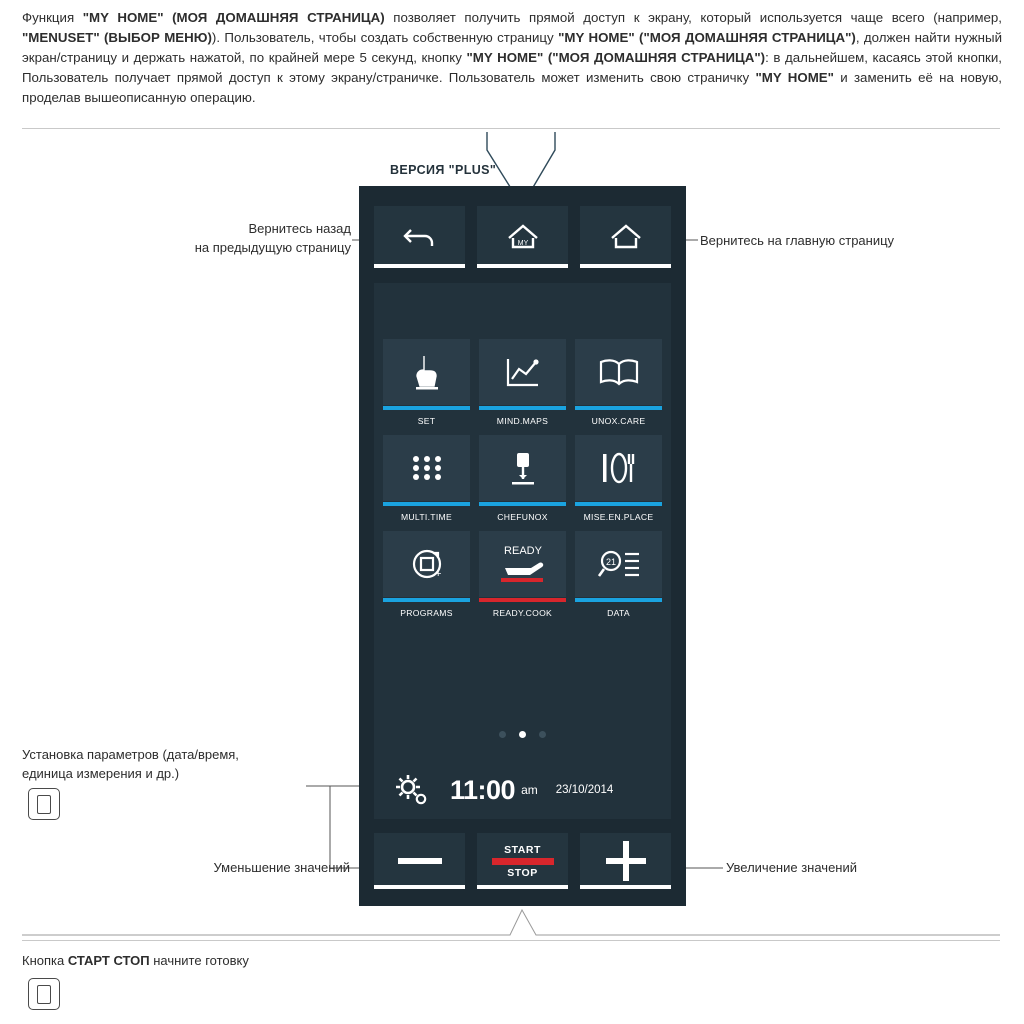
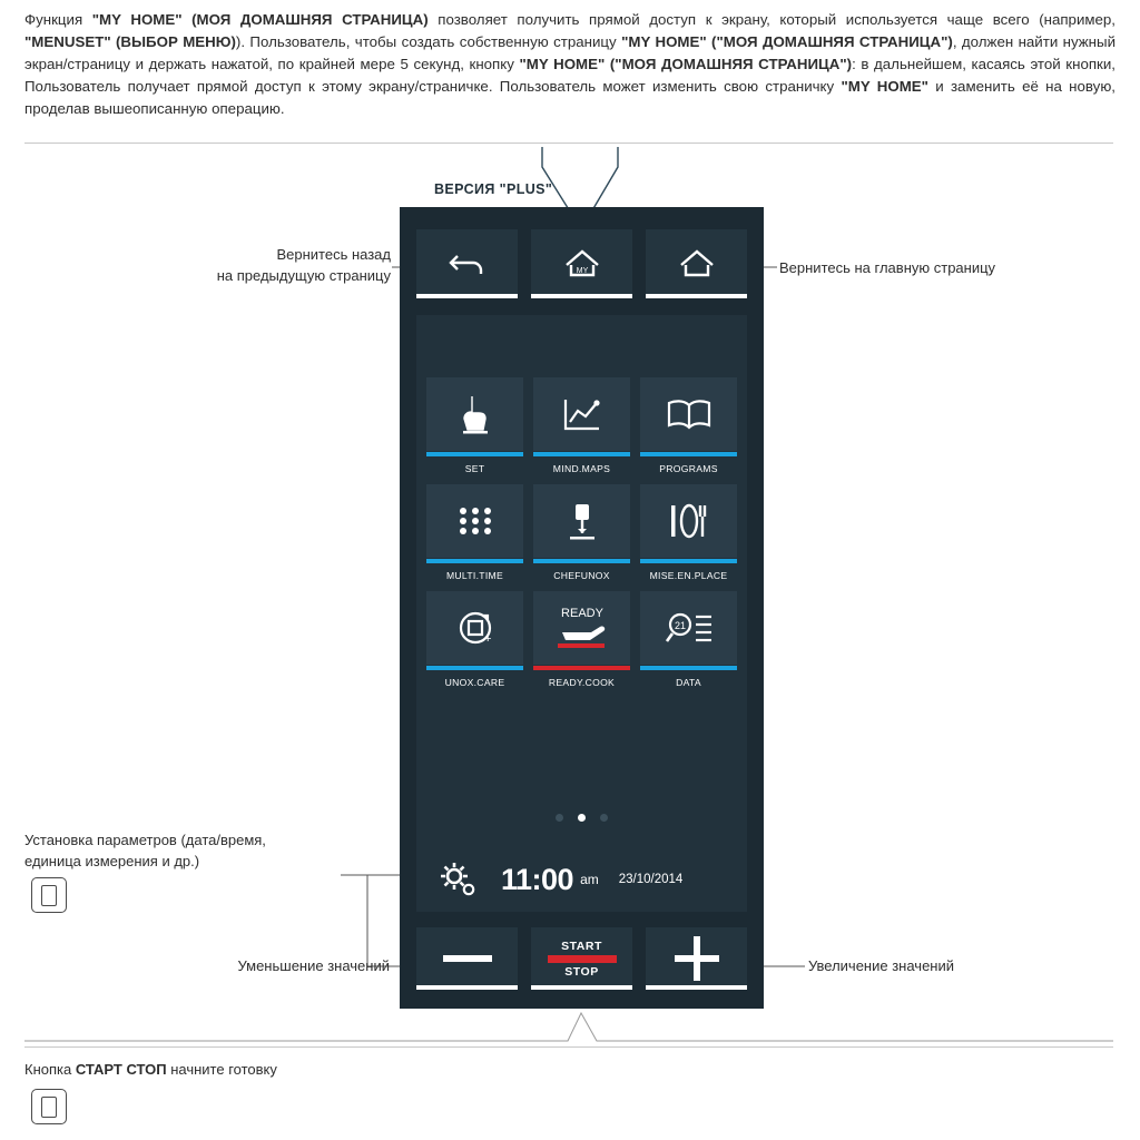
  Функция "MY HOME" (МОЯ ДОМАШНЯЯ СТРАНИЦА) позволяет получить прямой доступ к экрану, который используется чаще всего (например, "MENUSET" (ВЫБОР МЕНЮ)). Пользователь, чтобы создать собственную страницу "MY HOME" ("МОЯ ДОМАШНЯЯ СТРАНИЦА"), должен найти нужный экран/страницу и держать нажатой, по крайней мере 5 секунд, кнопку "MY HOME" ("МОЯ ДОМАШНЯЯ СТРАНИЦА"): в дальнейшем, касаясь этой кнопки, Пользователь получает прямой доступ к этому экрану/страничке. Пользователь может изменить свою страничку "MY HOME" и заменить её на новую, проделав вышеописанную операцию.
  ВЕРСИЯ "PLUS"
  SET
  MIND.MAPS
- UNOX.CARE
+ PROGRAMS
  MULTI.TIME
  CHEFUNOX
  MISE.EN.PLACE
  +
- PROGRAMS
+ UNOX.CARE
  READY
  READY.COOK
  21
  DATA
  11:00
  am
  23/10/2014
  START
  STOP
  Вернитесь назад
  на предыдущую страницу
  Вернитесь на главную страницу
  Установка параметров (дата/время,
  единица измерения и др.)
  Уменьшение значений
  Увеличение значений
  Кнопка СТАРТ СТОП начните готовку
